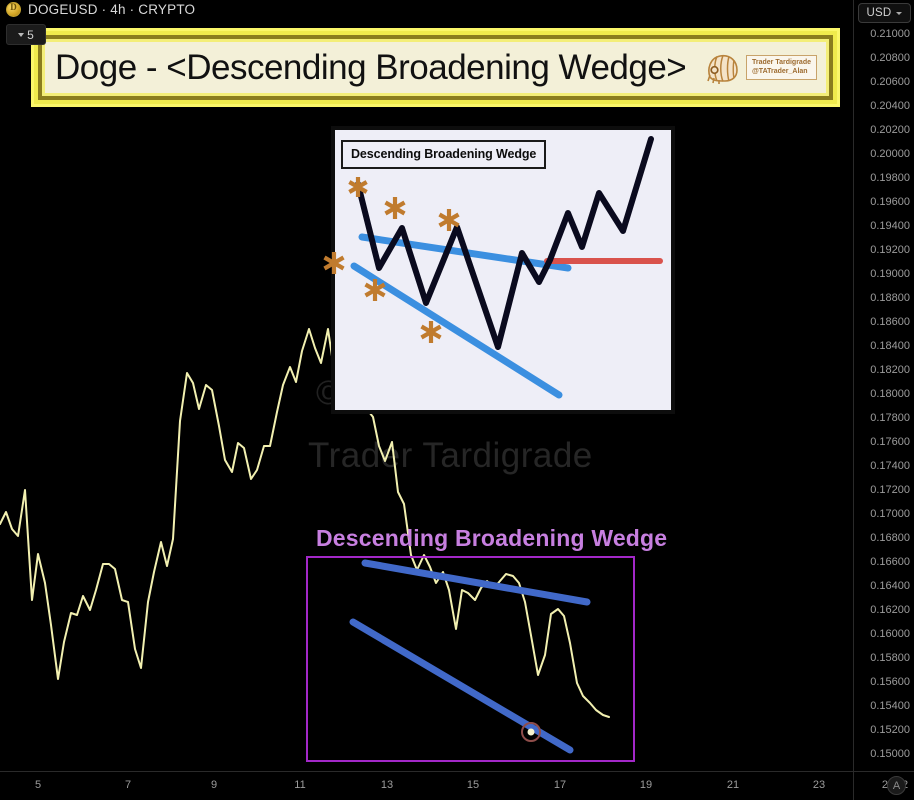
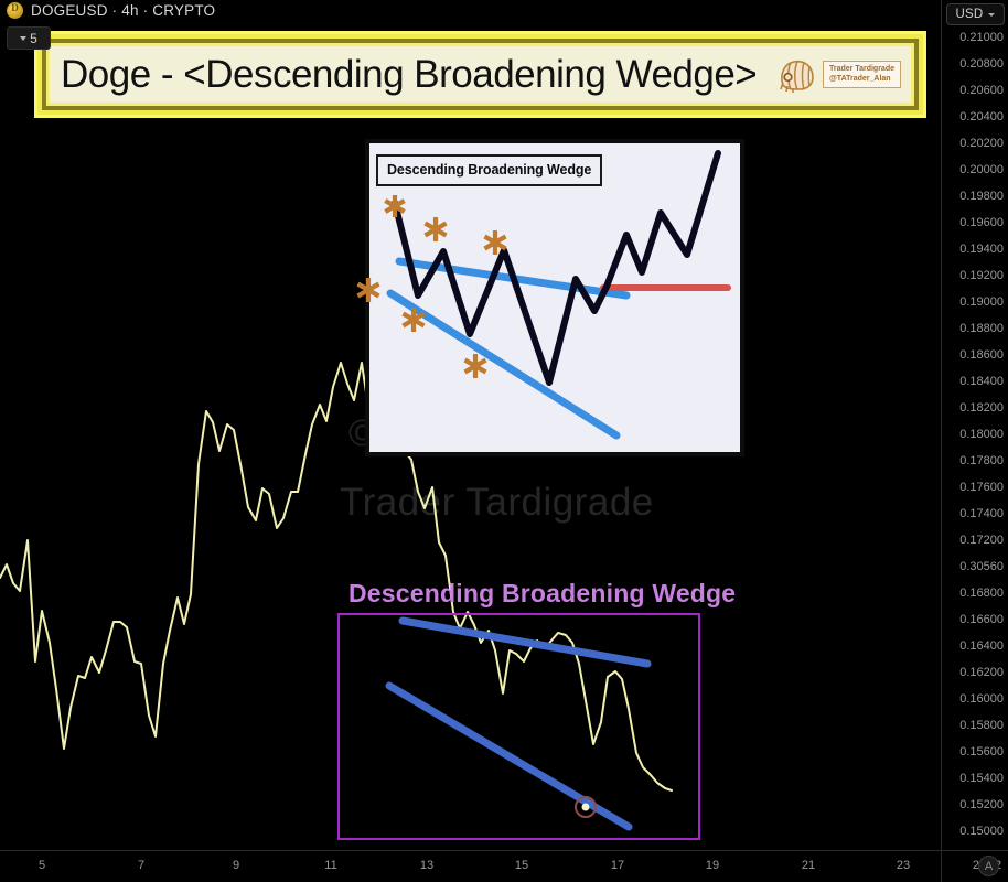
  ©
  Trader Tardigrade
  Descending Broadening Wedge
  Descending Broadening Wedge
  Doge - <Descending Broadening Wedge>
  DOGEUSD · 4h · CRYPTO
  5
  USD
  0.21000
  0.20800
  0.20600
  0.20400
  0.20200
  0.20000
  0.19800
  0.19600
  0.19400
  0.19200
  0.19000
  0.18800
  0.18600
  0.18400
  0.18200
  0.18000
  0.17800
  0.17600
  0.17400
  0.17200
- 0.17000
+ 0.30560
  0.16800
  0.16600
  0.16400
  0.16200
  0.16000
  0.15800
  0.15600
  0.15400
  0.15200
  0.15000
  5
  7
  9
  11
  13
  15
  17
  19
  21
  23
  A
